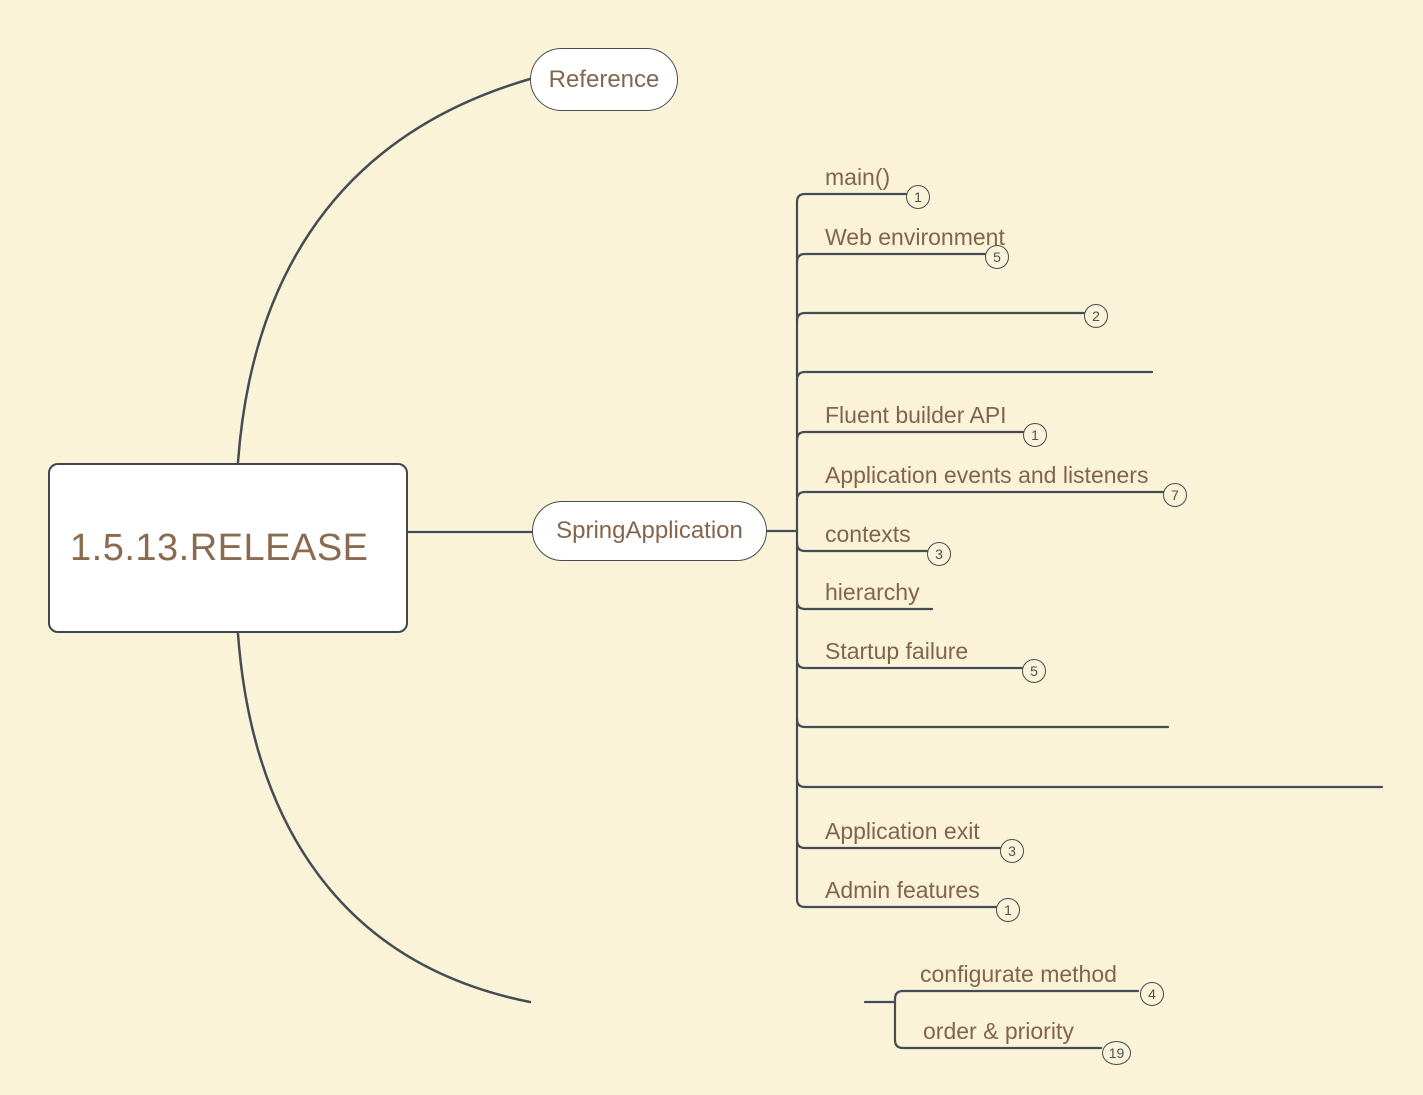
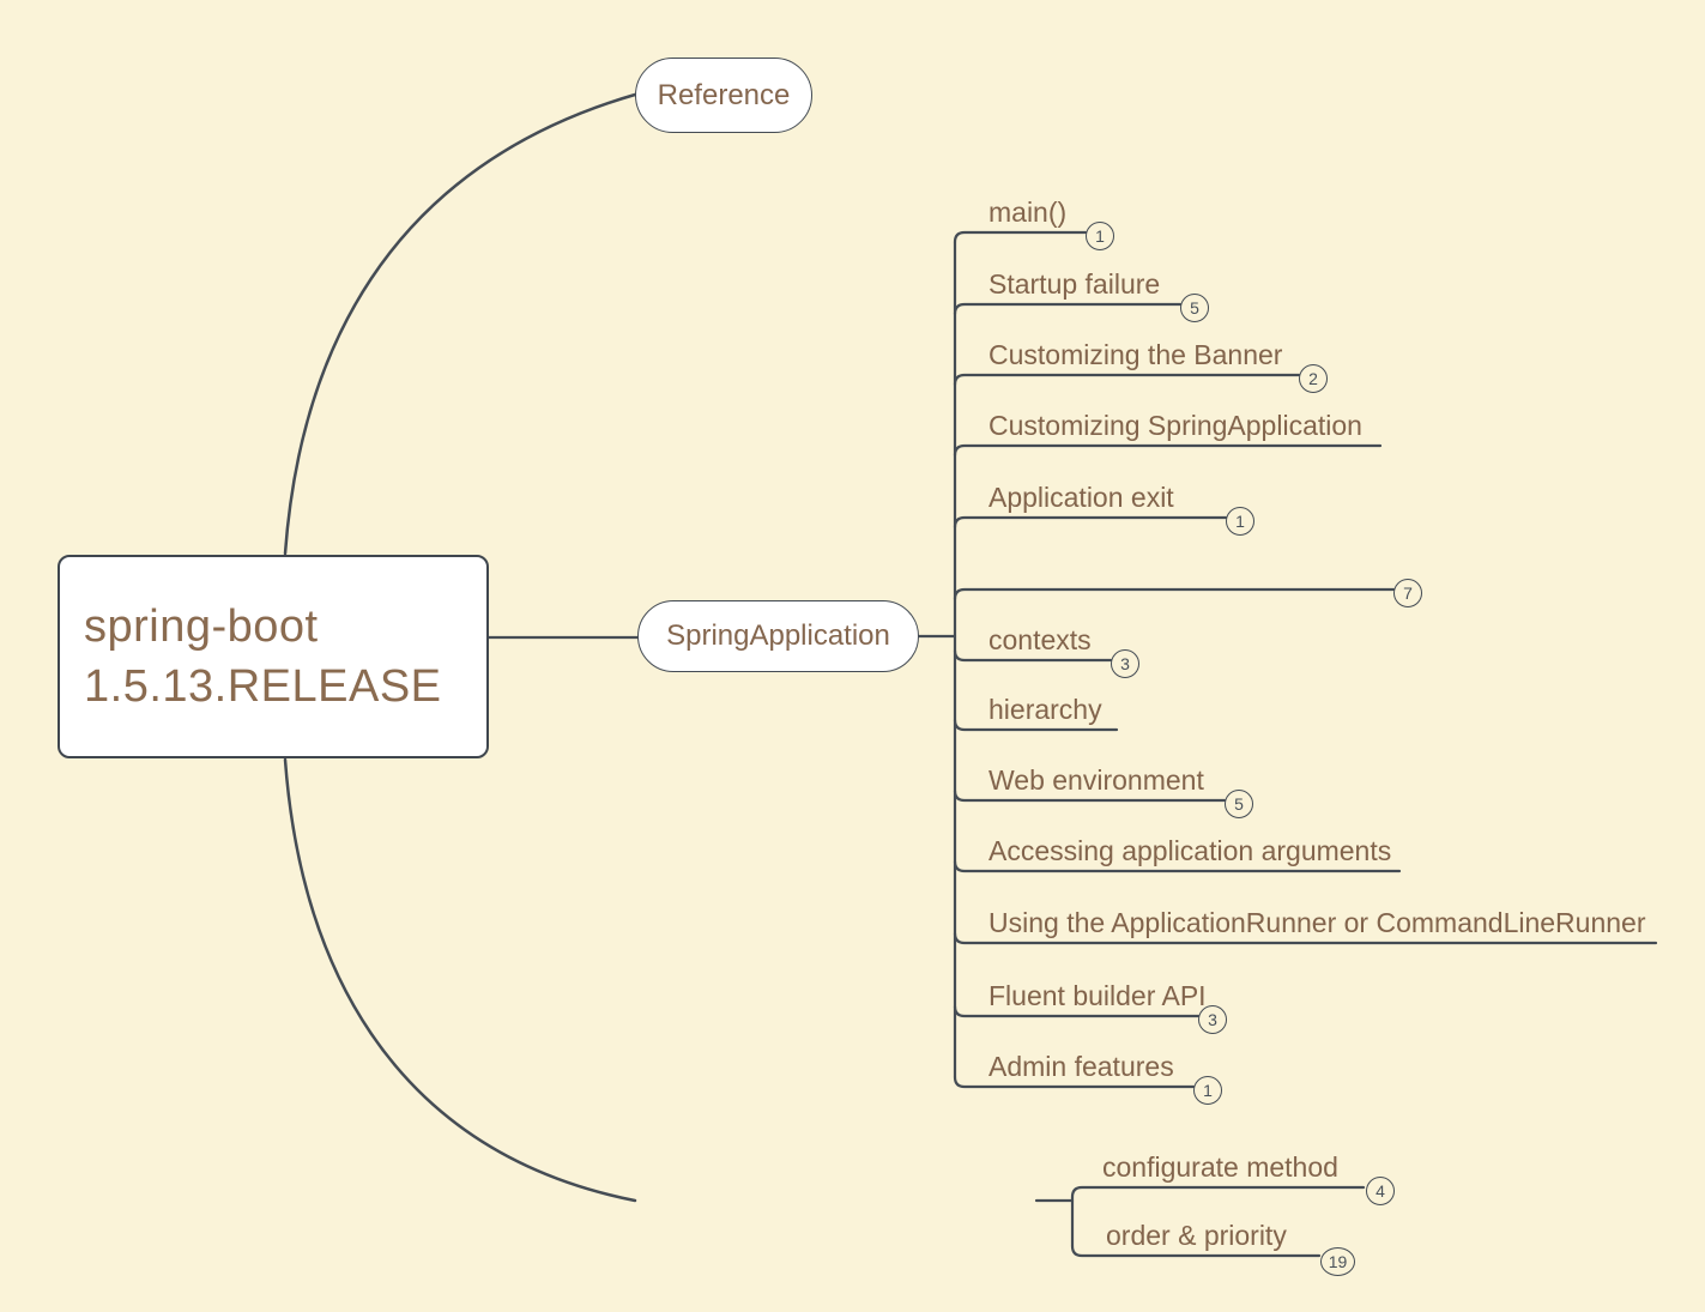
+ spring-boot
  1.5.13.RELEASE
  Reference
  SpringApplication
  main()
  1
- Web environment
+ Startup failure
  5
+ Customizing the Banner
  2
+ Customizing SpringApplication
- Fluent builder API
+ Application exit
  1
- Application events and listeners
  7
  contexts
  3
  hierarchy
- Startup failure
+ Web environment
  5
+ Accessing application arguments
+ Using the ApplicationRunner or CommandLineRunner
- Application exit
+ Fluent builder API
  3
  Admin features
  1
  configurate method
  4
  order & priority
  19
